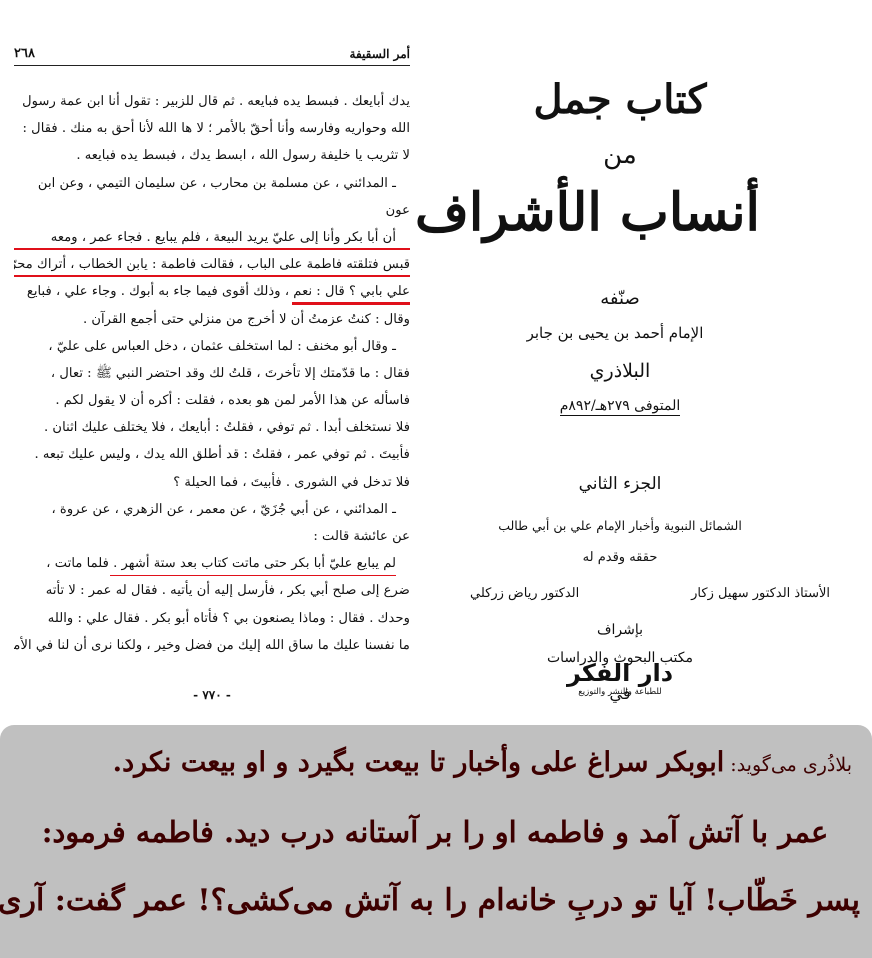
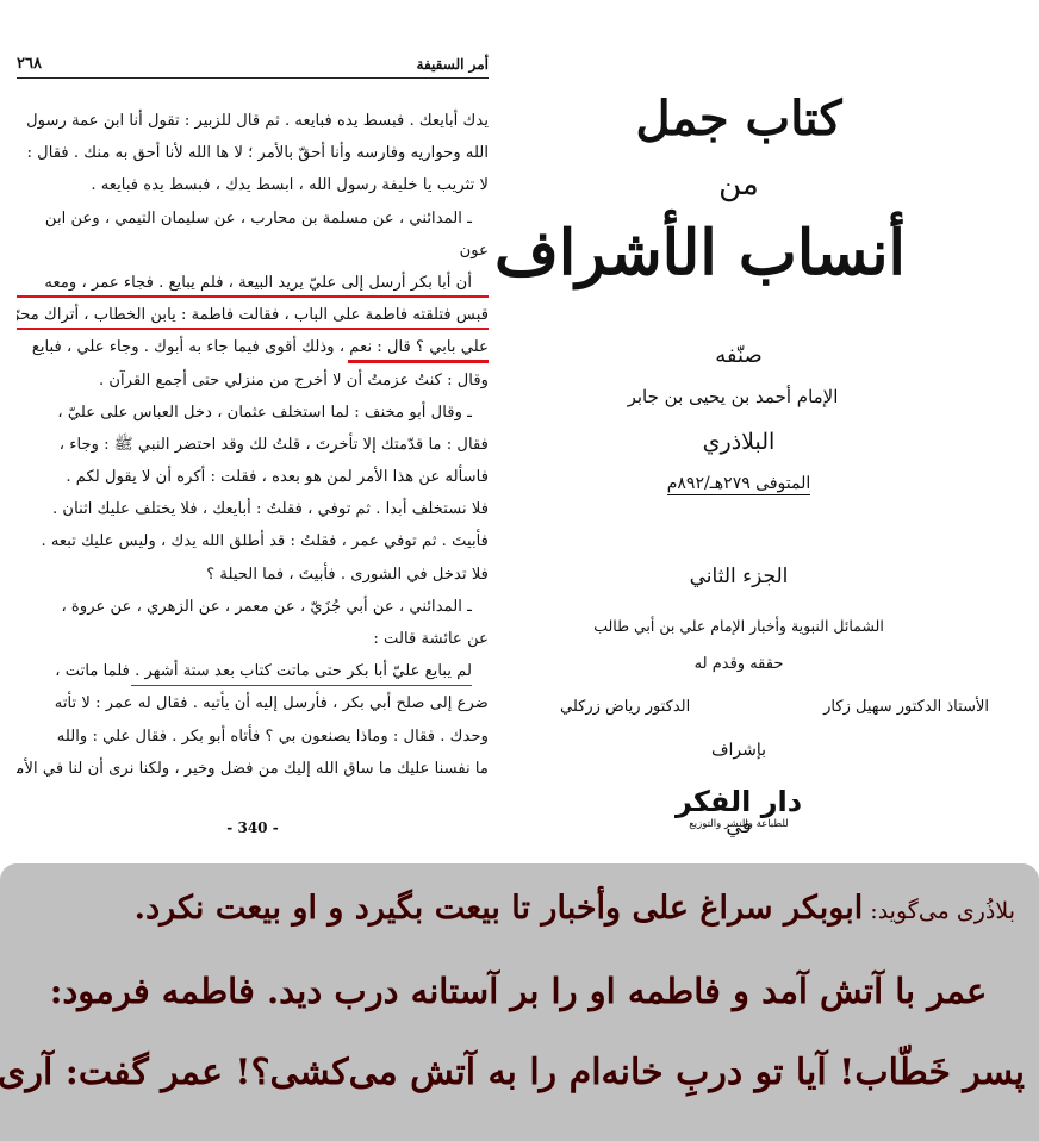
  أمر السقيفة
  ٢٦٨
  يدك أبايعك . فبسط يده فبايعه . ثم قال للزبير : تقول أنا ابن عمة رسول
  الله وحواريه وفارسه وأنا أحقّ بالأمر ؛ لا ها الله لأنا أحق به منك . فقال :
  لا تثريب يا خليفة رسول الله ، ابسط يدك ، فبسط يده فبايعه .
  ـ المدائني ، عن مسلمة بن محارب ، عن سليمان التيمي ، وعن ابن
  عون
- أن أبا بكر وأنا إلى عليّ يريد البيعة ، فلم يبايع . فجاء عمر ، ومعه
+ أن أبا بكر أرسل إلى عليّ يريد البيعة ، فلم يبايع . فجاء عمر ، ومعه
  قبس فتلقته فاطمة على الباب ، فقالت فاطمة : يابن الخطاب ، أتراك محرّ
  علي بابي ؟ قال : نعم ، وذلك أقوى فيما جاء به أبوك . وجاء علي ، فبايع
  وقال : كنتُ عزمتُ أن لا أخرج من منزلي حتى أجمع القرآن .
  ـ وقال أبو مخنف : لما استخلف عثمان ، دخل العباس على عليّ ،
- فقال : ما قدّمتك إلا تأخرتَ ، قلتُ لك وقد احتضر النبي ﷺ : تعال ،
+ فقال : ما قدّمتك إلا تأخرتَ ، قلتُ لك وقد احتضر النبي ﷺ : وجاء ،
  فاسأله عن هذا الأمر لمن هو بعده ، فقلت : أكره أن لا يقول لكم .
  فلا نستخلف أبدا . ثم توفي ، فقلتُ : أبايعك ، فلا يختلف عليك اثنان .
  فأبيتَ . ثم توفي عمر ، فقلتُ : قد أطلق الله يدك ، وليس عليك تبعه .
  فلا تدخل في الشورى . فأبيتَ ، فما الحيلة ؟
  ـ المدائني ، عن أبي جُزَيّ ، عن معمر ، عن الزهري ، عن عروة ،
  عن عائشة قالت :
  لم يبايع عليّ أبا بكر حتى ماتت كتاب بعد ستة أشهر . فلما ماتت ،
  ضرع إلى صلح أبي بكر ، فأرسل إليه أن يأتيه . فقال له عمر : لا تأته
  وحدك . فقال : وماذا يصنعون بي ؟ فأتاه أبو بكر . فقال علي : والله
  ما نفسنا عليك ما ساق الله إليك من فضل وخير ، ولكنا نرى أن لنا في الأم
- - ٧٧٠ -
+ - 340 -
  كتاب جمل
  من
  أنساب الأشراف
  صنّفه
  الإمام أحمد بن يحيى بن جابر
  البلاذري
  المتوفى ٢٧٩هـ/٨٩٢م
  الجزء الثاني
  الشمائل النبوية وأخبار الإمام علي بن أبي طالب
  حققه وقدم له
  الأستاذ الدكتور سهيل زكار
  الدكتور رياض زركلي
  بإشراف
- مكتب البحوث والدراسات
  في
  دار الفكر
  للطباعة والنشر والتوزيع
  بلاذُری می‌گوید: ابوبکر سراغ علی وأخبار تا بیعت بگیرد و او بیعت نکرد.
  عمر با آتش آمد و فاطمه او را بر آستانه درب دید. فاطمه فرمود:
  پسر خَطّاب! آیا تو دربِ خانه‌ام را به آتش میکشی؟! عمر گفت: آری
